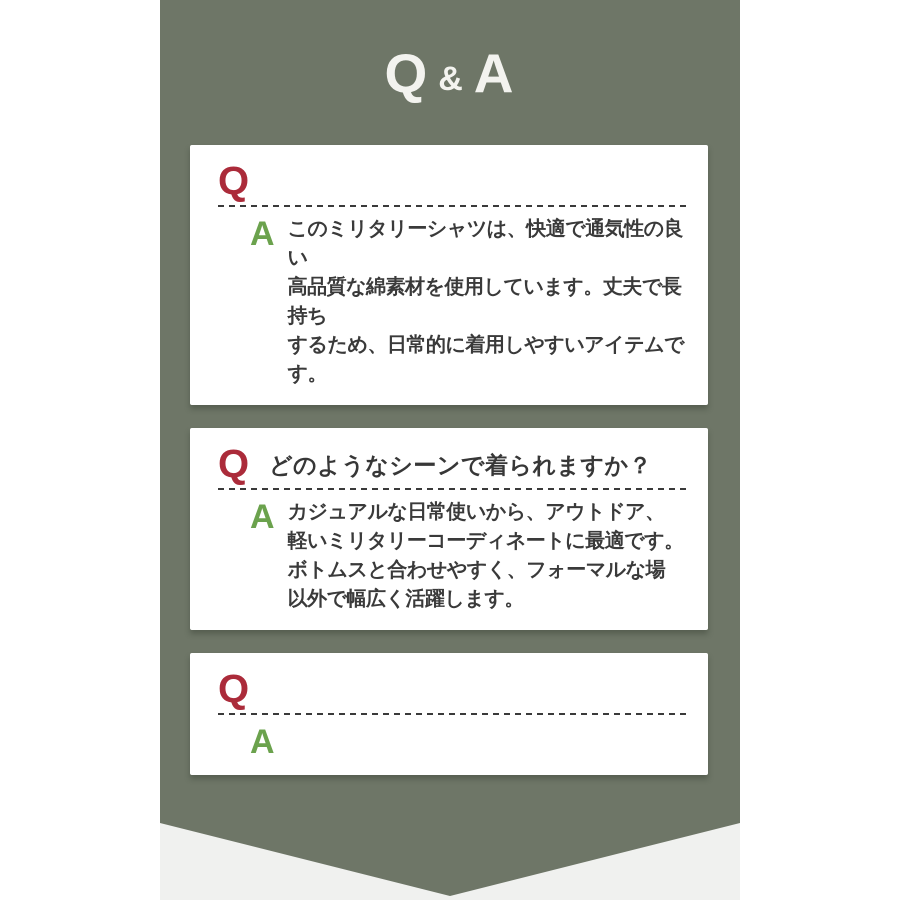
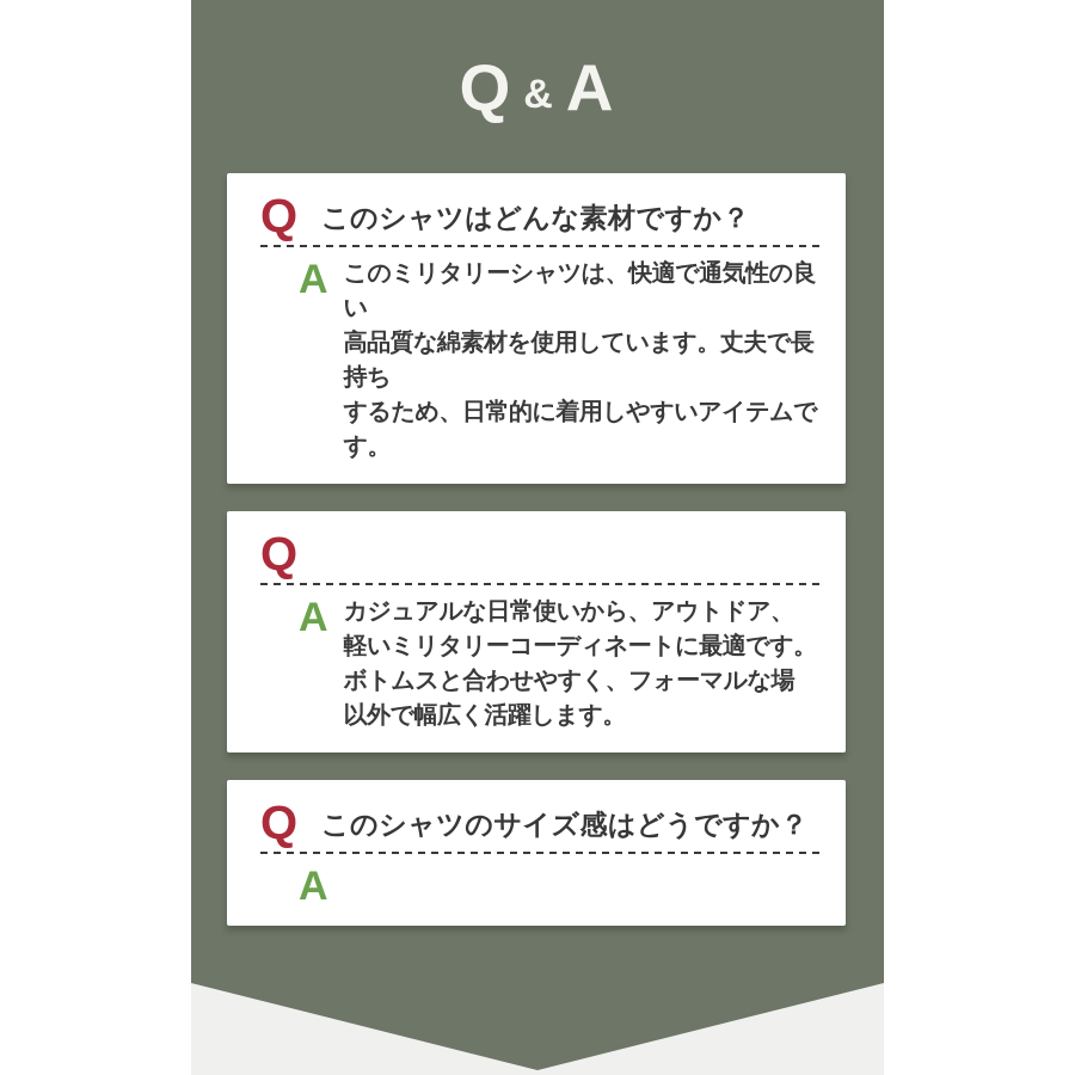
  Q & A
  Q
+ このシャツはどんな素材ですか？
  A
  このミリタリーシャツは、快適で通気性の良い
  高品質な綿素材を使用しています。丈夫で長持ち
  するため、日常的に着用しやすいアイテムです。
  Q
- どのようなシーンで着られますか？
  A
  カジュアルな日常使いから、アウトドア、
  軽いミリタリーコーディネートに最適です。
  ボトムスと合わせやすく、フォーマルな場
  以外で幅広く活躍します。
  Q
+ このシャツのサイズ感はどうですか？
  A
